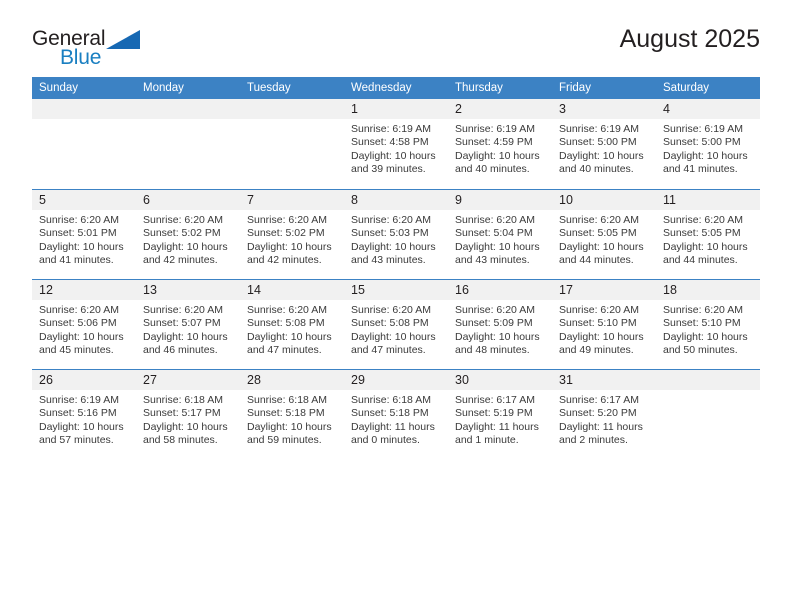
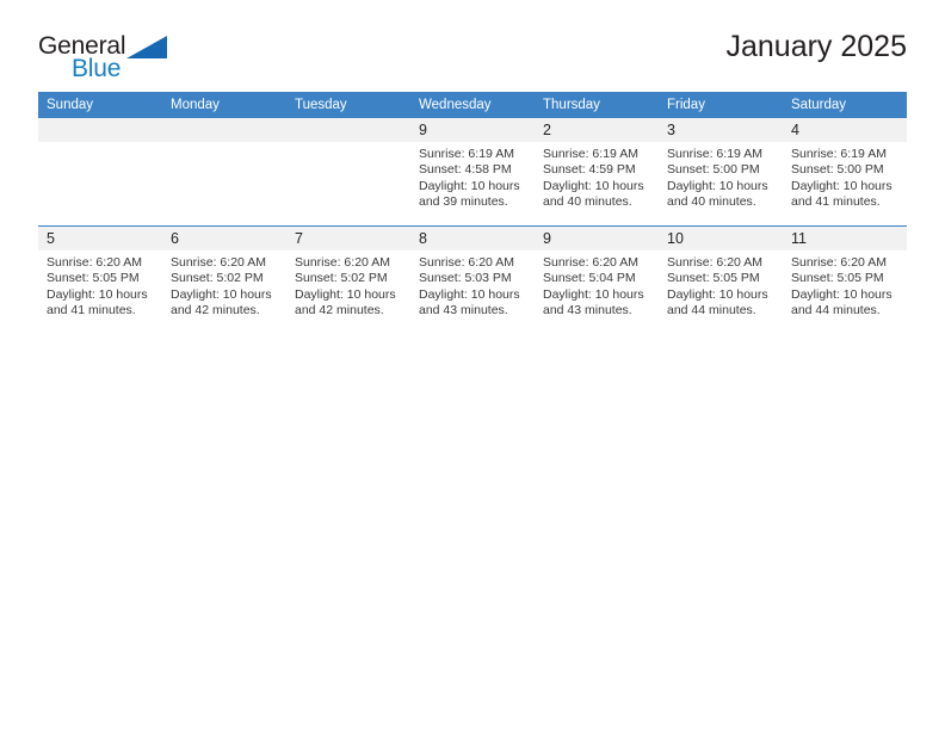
  General
  Blue
- August 2025
+ January 2025
  Sunday	Monday	Tuesday	Wednesday	Thursday	Friday	Saturday
- 			1Sunrise: 6:19 AMSunset: 4:58 PMDaylight: 10 hours and 39 minutes.	2Sunrise: 6:19 AMSunset: 4:59 PMDaylight: 10 hours and 40 minutes.	3Sunrise: 6:19 AMSunset: 5:00 PMDaylight: 10 hours and 40 minutes.	4Sunrise: 6:19 AMSunset: 5:00 PMDaylight: 10 hours and 41 minutes.
+ 			9Sunrise: 6:19 AMSunset: 4:58 PMDaylight: 10 hours and 39 minutes.	2Sunrise: 6:19 AMSunset: 4:59 PMDaylight: 10 hours and 40 minutes.	3Sunrise: 6:19 AMSunset: 5:00 PMDaylight: 10 hours and 40 minutes.	4Sunrise: 6:19 AMSunset: 5:00 PMDaylight: 10 hours and 41 minutes.
- 5Sunrise: 6:20 AMSunset: 5:01 PMDaylight: 10 hours and 41 minutes.	6Sunrise: 6:20 AMSunset: 5:02 PMDaylight: 10 hours and 42 minutes.	7Sunrise: 6:20 AMSunset: 5:02 PMDaylight: 10 hours and 42 minutes.	8Sunrise: 6:20 AMSunset: 5:03 PMDaylight: 10 hours and 43 minutes.	9Sunrise: 6:20 AMSunset: 5:04 PMDaylight: 10 hours and 43 minutes.	10Sunrise: 6:20 AMSunset: 5:05 PMDaylight: 10 hours and 44 minutes.	11Sunrise: 6:20 AMSunset: 5:05 PMDaylight: 10 hours and 44 minutes.
+ 5Sunrise: 6:20 AMSunset: 5:05 PMDaylight: 10 hours and 41 minutes.	6Sunrise: 6:20 AMSunset: 5:02 PMDaylight: 10 hours and 42 minutes.	7Sunrise: 6:20 AMSunset: 5:02 PMDaylight: 10 hours and 42 minutes.	8Sunrise: 6:20 AMSunset: 5:03 PMDaylight: 10 hours and 43 minutes.	9Sunrise: 6:20 AMSunset: 5:04 PMDaylight: 10 hours and 43 minutes.	10Sunrise: 6:20 AMSunset: 5:05 PMDaylight: 10 hours and 44 minutes.	11Sunrise: 6:20 AMSunset: 5:05 PMDaylight: 10 hours and 44 minutes.
- 12Sunrise: 6:20 AMSunset: 5:06 PMDaylight: 10 hours and 45 minutes.	13Sunrise: 6:20 AMSunset: 5:07 PMDaylight: 10 hours and 46 minutes.	14Sunrise: 6:20 AMSunset: 5:08 PMDaylight: 10 hours and 47 minutes.	15Sunrise: 6:20 AMSunset: 5:08 PMDaylight: 10 hours and 47 minutes.	16Sunrise: 6:20 AMSunset: 5:09 PMDaylight: 10 hours and 48 minutes.	17Sunrise: 6:20 AMSunset: 5:10 PMDaylight: 10 hours and 49 minutes.	18Sunrise: 6:20 AMSunset: 5:10 PMDaylight: 10 hours and 50 minutes.
- 26Sunrise: 6:19 AMSunset: 5:16 PMDaylight: 10 hours and 57 minutes.	27Sunrise: 6:18 AMSunset: 5:17 PMDaylight: 10 hours and 58 minutes.	28Sunrise: 6:18 AMSunset: 5:18 PMDaylight: 10 hours and 59 minutes.	29Sunrise: 6:18 AMSunset: 5:18 PMDaylight: 11 hours and 0 minutes.	30Sunrise: 6:17 AMSunset: 5:19 PMDaylight: 11 hours and 1 minute.	31Sunrise: 6:17 AMSunset: 5:20 PMDaylight: 11 hours and 2 minutes.
